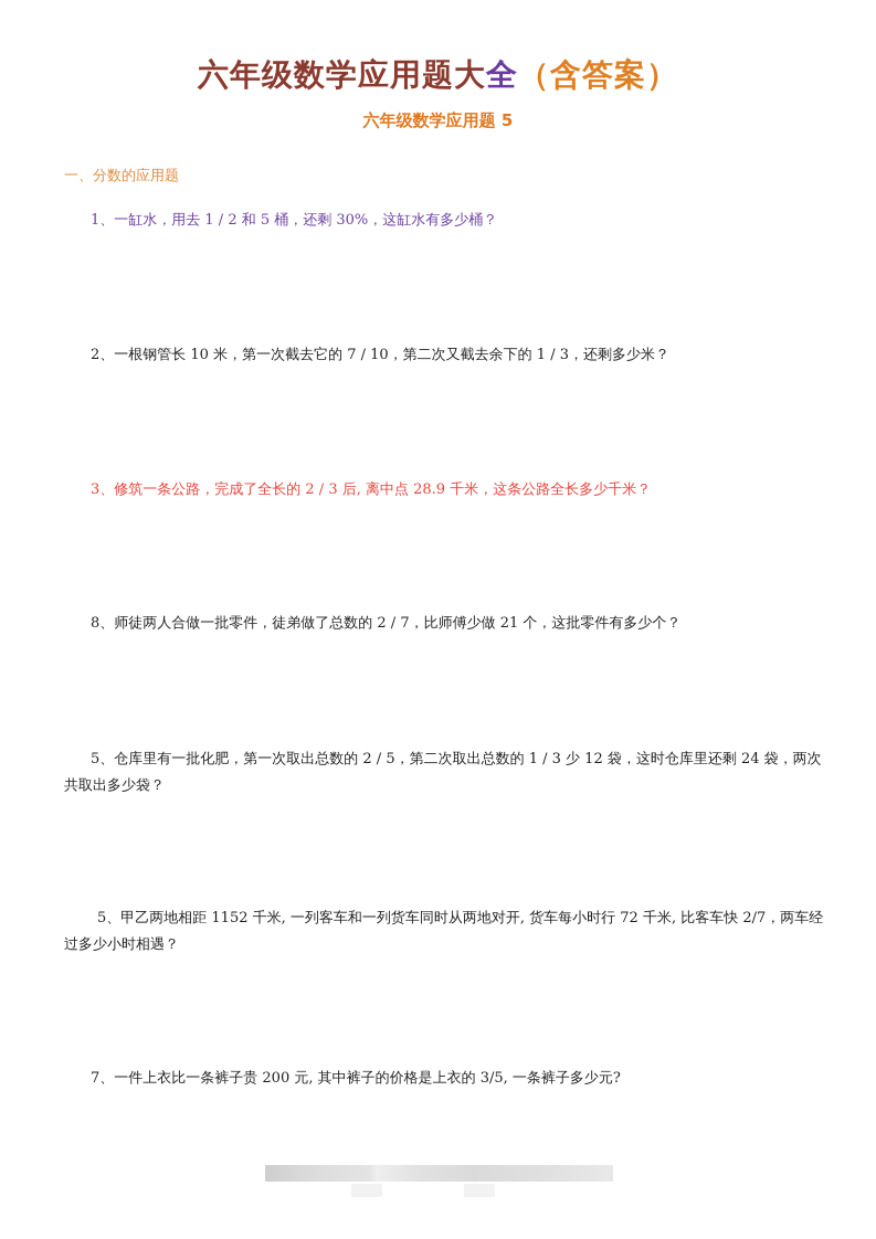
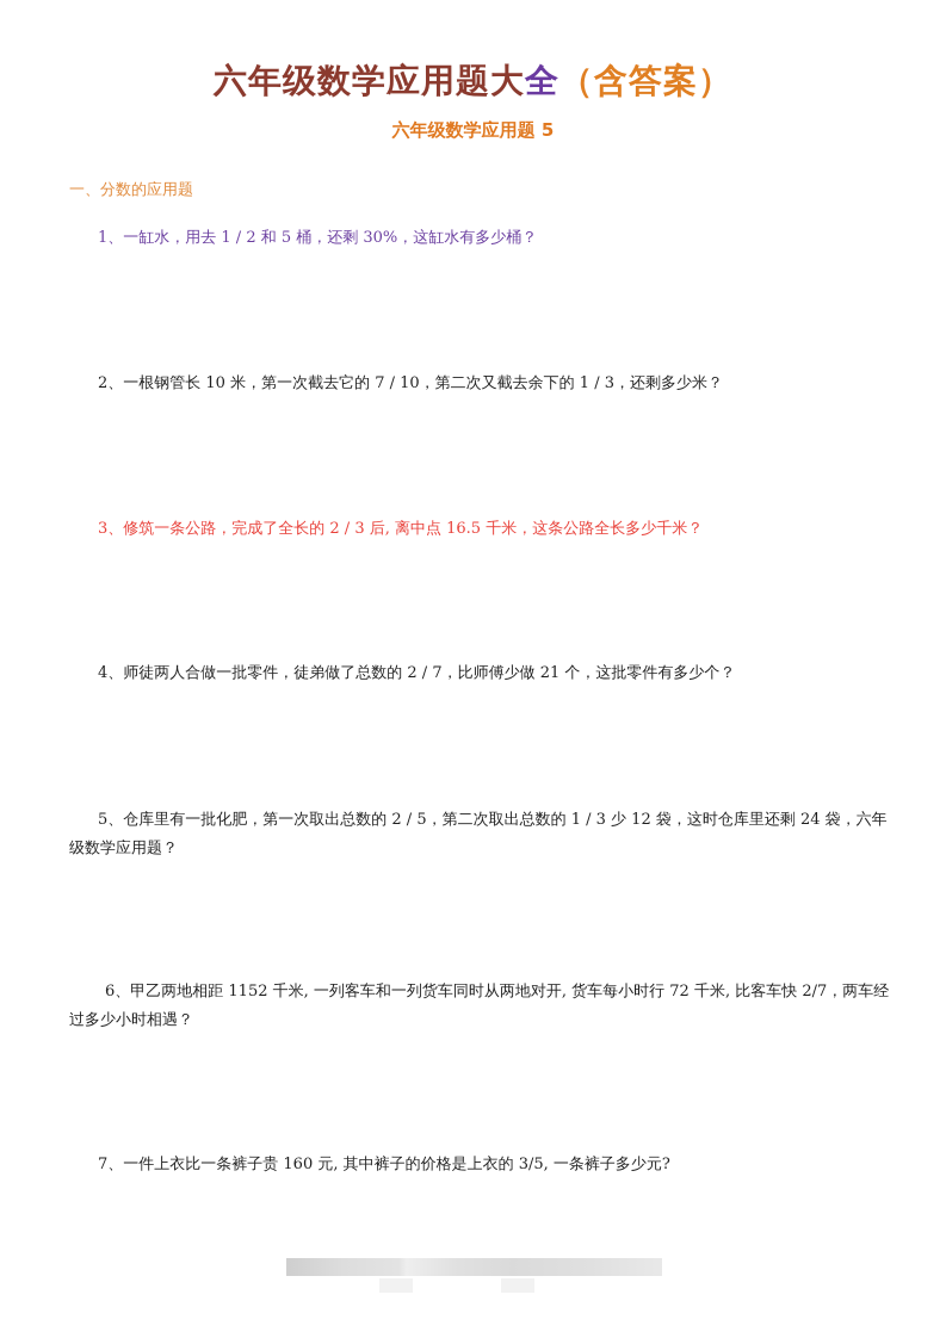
  六年级数学应用题大全（含答案）
  六年级数学应用题 5
  一、分数的应用题
  1、一缸水，用去 1 / 2 和 5 桶，还剩 30%，这缸水有多少桶？
  2、一根钢管长 10 米，第一次截去它的 7 / 10，第二次又截去余下的 1 / 3，还剩多少米？
- 3、修筑一条公路，完成了全长的 2 / 3 后, 离中点 28.9 千米，这条公路全长多少千米？
+ 3、修筑一条公路，完成了全长的 2 / 3 后, 离中点 16.5 千米，这条公路全长多少千米？
- 8、师徒两人合做一批零件，徒弟做了总数的 2 / 7，比师傅少做 21 个，这批零件有多少个？
+ 4、师徒两人合做一批零件，徒弟做了总数的 2 / 7，比师傅少做 21 个，这批零件有多少个？
- 5、仓库里有一批化肥，第一次取出总数的 2 / 5，第二次取出总数的 1 / 3 少 12 袋，这时仓库里还剩 24 袋，两次共取出多少袋？
+ 5、仓库里有一批化肥，第一次取出总数的 2 / 5，第二次取出总数的 1 / 3 少 12 袋，这时仓库里还剩 24 袋，六年级数学应用题？
- 5、甲乙两地相距 1152 千米, 一列客车和一列货车同时从两地对开, 货车每小时行 72 千米, 比客车快 2/7，两车经过多少小时相遇？
+ 6、甲乙两地相距 1152 千米, 一列客车和一列货车同时从两地对开, 货车每小时行 72 千米, 比客车快 2/7，两车经过多少小时相遇？
- 7、一件上衣比一条裤子贵 200 元, 其中裤子的价格是上衣的 3/5, 一条裤子多少元?
+ 7、一件上衣比一条裤子贵 160 元, 其中裤子的价格是上衣的 3/5, 一条裤子多少元?
